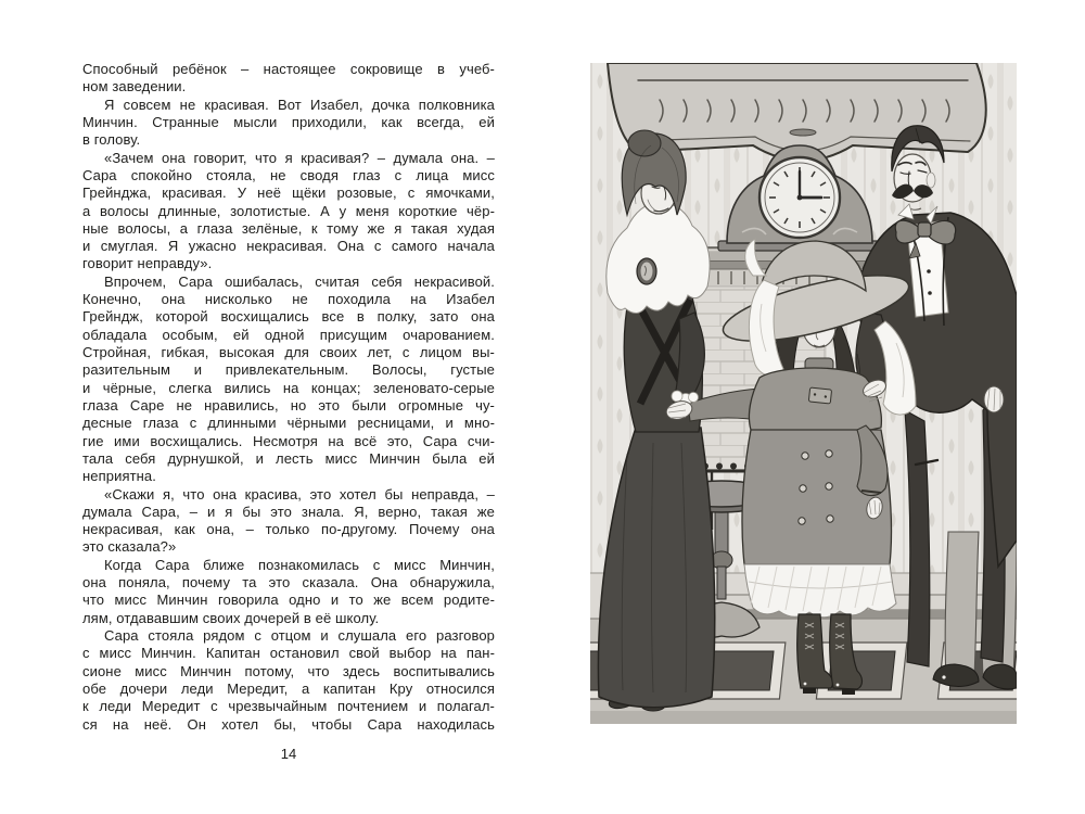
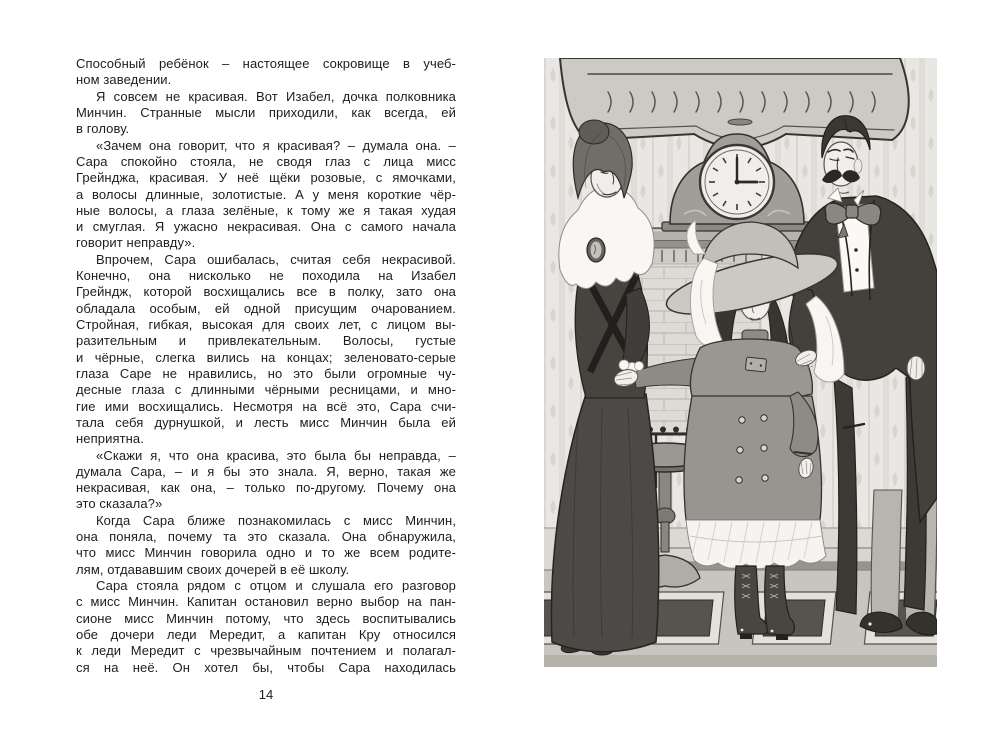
  Способный ребёнок – настоящее сокровище в учеб-
  ном заведении.
  Я совсем не красивая. Вот Изабел, дочка полковника
  Минчин. Странные мысли приходили, как всегда, ей
  в голову.
  «Зачем она говорит, что я красивая? – думала она. –
  Сара спокойно стояла, не сводя глаз с лица мисс
  Грейнджа, красивая. У неё щёки розовые, с ямочками,
  а волосы длинные, золотистые. А у меня короткие чёр-
  ные волосы, а глаза зелёные, к тому же я такая худая
  и смуглая. Я ужасно некрасивая. Она с самого начала
  говорит неправду».
  Впрочем, Сара ошибалась, считая себя некрасивой.
  Конечно, она нисколько не походила на Изабел
  Грейндж, которой восхищались все в полку, зато она
  обладала особым, ей одной присущим очарованием.
  Стройная, гибкая, высокая для своих лет, с лицом вы-
  разительным и привлекательным. Волосы, густые
  и чёрные, слегка вились на концах; зеленовато-серые
  глаза Саре не нравились, но это были огромные чу-
  десные глаза с длинными чёрными ресницами, и мно-
  гие ими восхищались. Несмотря на всё это, Сара счи-
  тала себя дурнушкой, и лесть мисс Минчин была ей
  неприятна.
- «Скажи я, что она красива, это хотел бы неправда, –
+ «Скажи я, что она красива, это была бы неправда, –
  думала Сара, – и я бы это знала. Я, верно, такая же
  некрасивая, как она, – только по-другому. Почему она
  это сказала?»
  Когда Сара ближе познакомилась с мисс Минчин,
  она поняла, почему та это сказала. Она обнаружила,
  что мисс Минчин говорила одно и то же всем родите-
  лям, отдававшим своих дочерей в её школу.
  Сара стояла рядом с отцом и слушала его разговор
- с мисс Минчин. Капитан остановил свой выбор на пан-
+ с мисс Минчин. Капитан остановил верно выбор на пан-
  сионе мисс Минчин потому, что здесь воспитывались
  обе дочери леди Мередит, а капитан Кру относился
  к леди Мередит с чрезвычайным почтением и полагал-
  ся на неё. Он хотел бы, чтобы Сара находилась
  14
